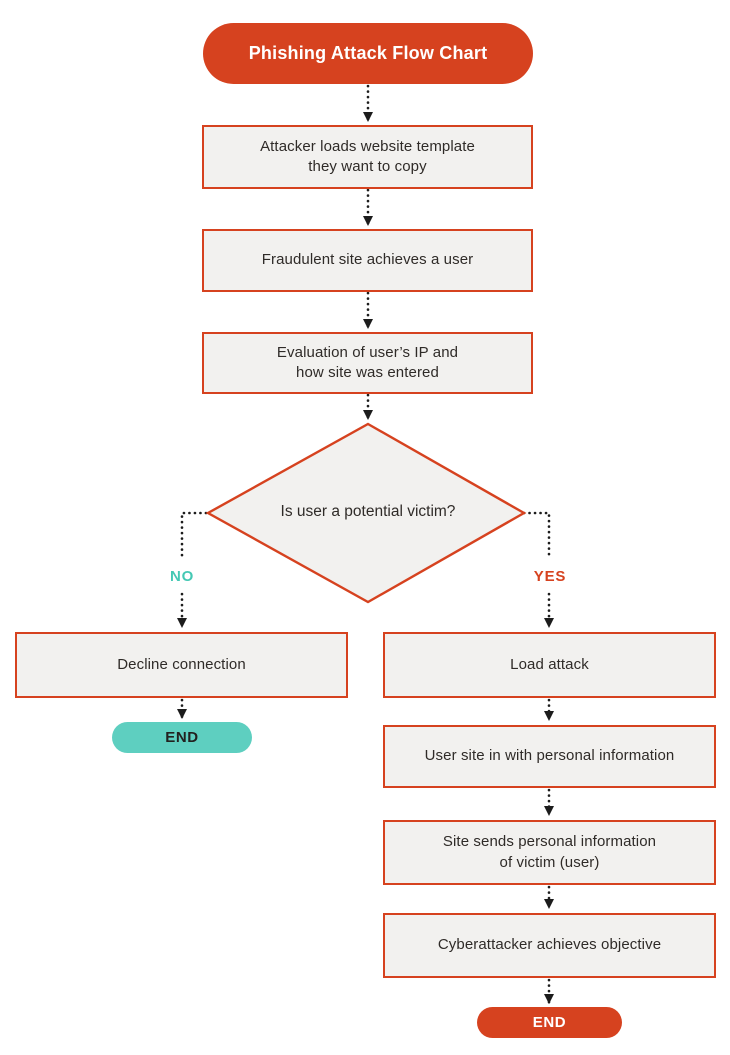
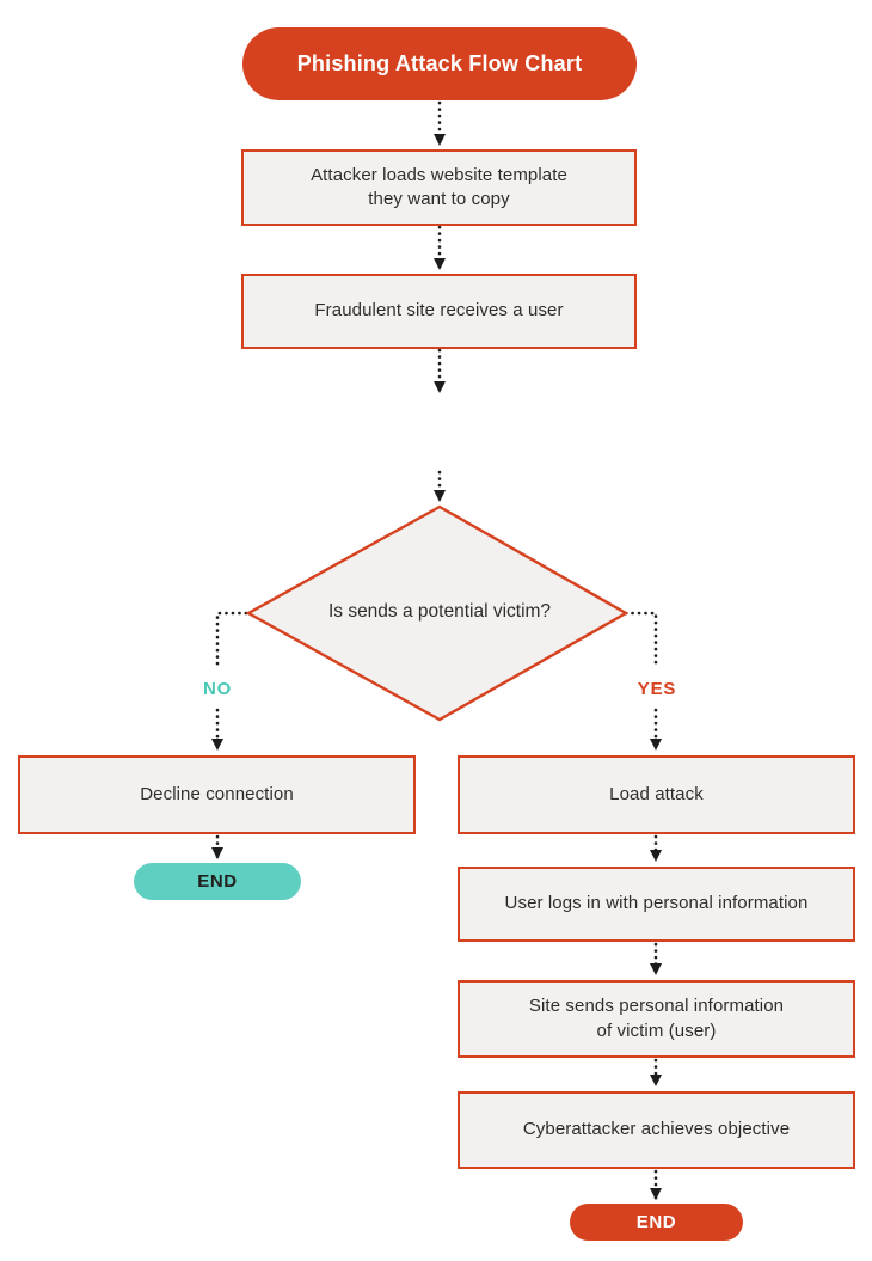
  Phishing Attack Flow Chart
  Attacker loads website template
  they want to copy
- Fraudulent site achieves a user
+ Fraudulent site receives a user
- Evaluation of user’s IP and
- how site was entered
- Is user a potential victim?
+ Is sends a potential victim?
  NO
  YES
  Decline connection
  END
  Load attack
- User site in with personal information
+ User logs in with personal information
  Site sends personal information
  of victim (user)
  Cyberattacker achieves objective
  END
